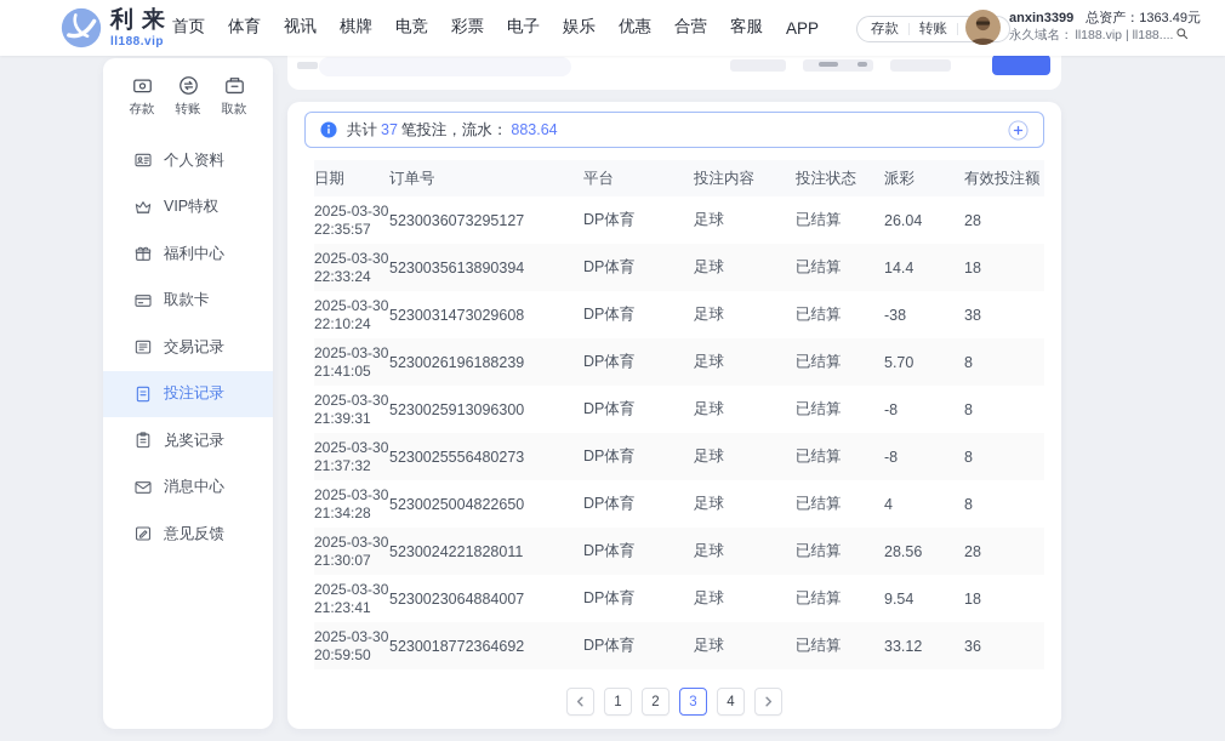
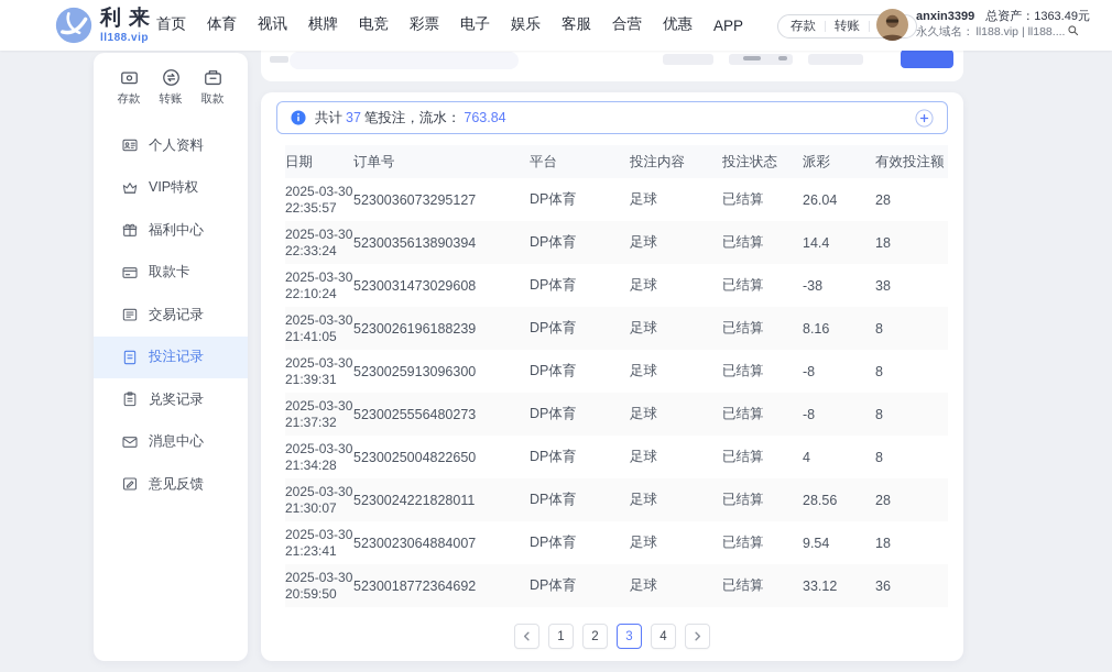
  利来
  ll188.vip
  首页
  体育
  视讯
  棋牌
  电竞
  彩票
  电子
  娱乐
- 优惠
+ 客服
  合营
- 客服
+ 优惠
  APP
  存款
  转账
  anxin3399 总资产：1363.49元
  永久域名：
  ll188.vip | ll188....
  存款
  转账
  取款
  个人资料
  VIP特权
  福利中心
  取款卡
  交易记录
  投注记录
  兑奖记录
  消息中心
  意见反馈
- 共计 37 笔投注，流水： 883.64
+ 共计 37 笔投注，流水： 763.84
  日期	订单号	平台	投注内容	投注状态	派彩	有效投注额
  2025-03-3022:35:57	5230036073295127	DP体育	足球	已结算	26.04	28
  2025-03-3022:33:24	5230035613890394	DP体育	足球	已结算	14.4	18
  2025-03-3022:10:24	5230031473029608	DP体育	足球	已结算	-38	38
- 2025-03-3021:41:05	5230026196188239	DP体育	足球	已结算	5.70	8
+ 2025-03-3021:41:05	5230026196188239	DP体育	足球	已结算	8.16	8
  2025-03-3021:39:31	5230025913096300	DP体育	足球	已结算	-8	8
  2025-03-3021:37:32	5230025556480273	DP体育	足球	已结算	-8	8
  2025-03-3021:34:28	5230025004822650	DP体育	足球	已结算	4	8
  2025-03-3021:30:07	5230024221828011	DP体育	足球	已结算	28.56	28
  2025-03-3021:23:41	5230023064884007	DP体育	足球	已结算	9.54	18
  2025-03-3020:59:50	5230018772364692	DP体育	足球	已结算	33.12	36
  1
  2
  3
  4
